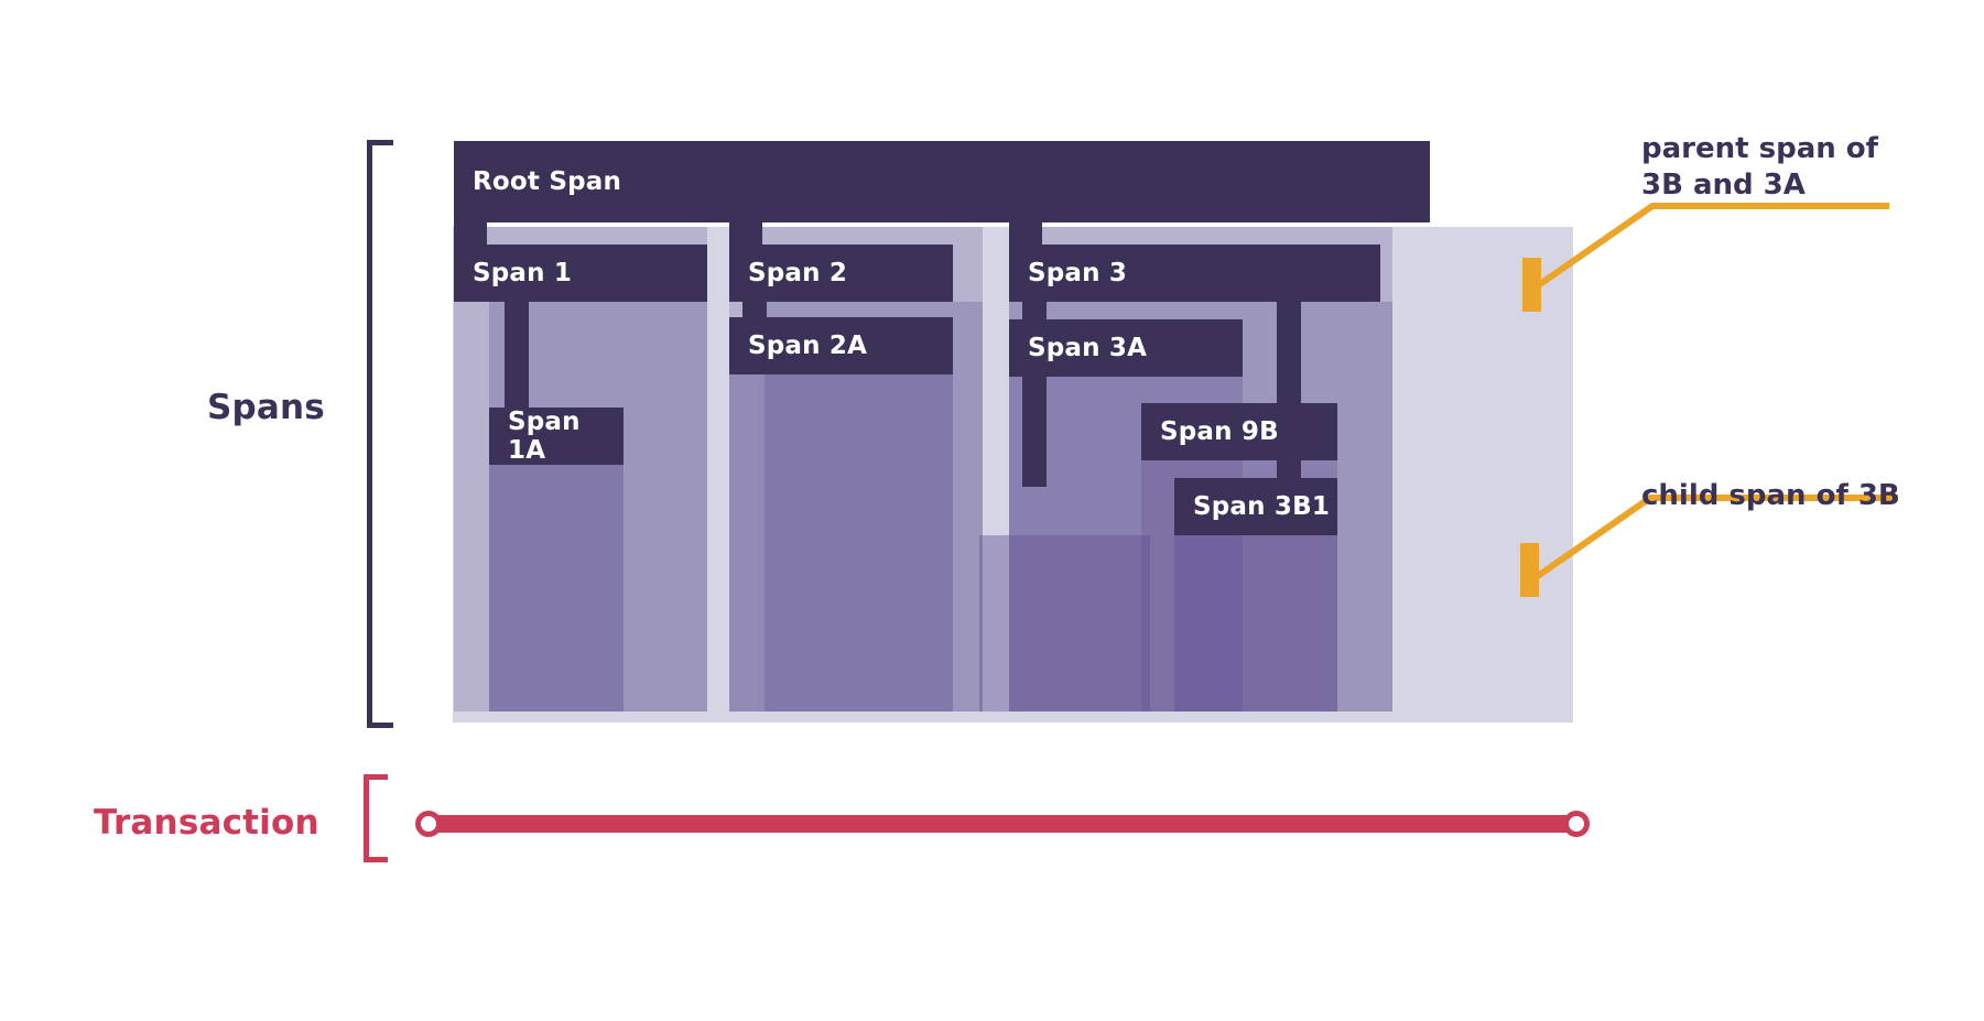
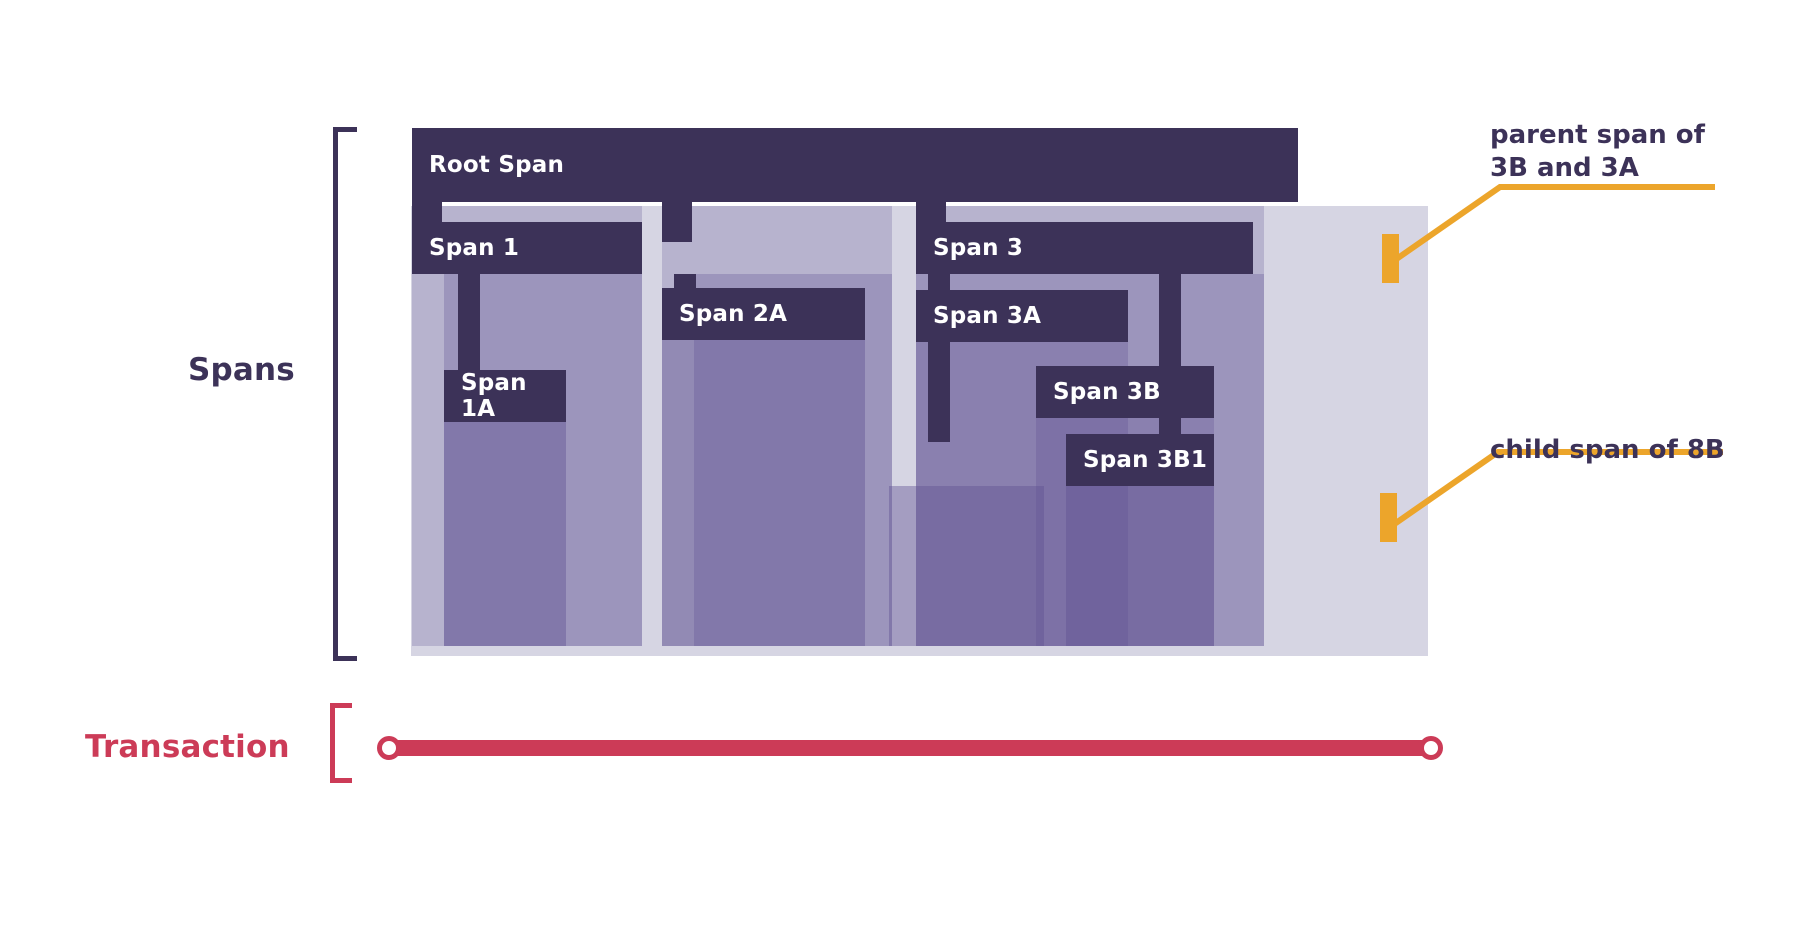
  Spans
  Transaction
  Root Span
  Span 1
  Span 1A
- Span 2
  Span 2A
  Span 3
  Span 3A
- Span 9B
+ Span 3B
  Span 3B1
  parent span of
  3B and 3A
- child span of 3B
+ child span of 8B
